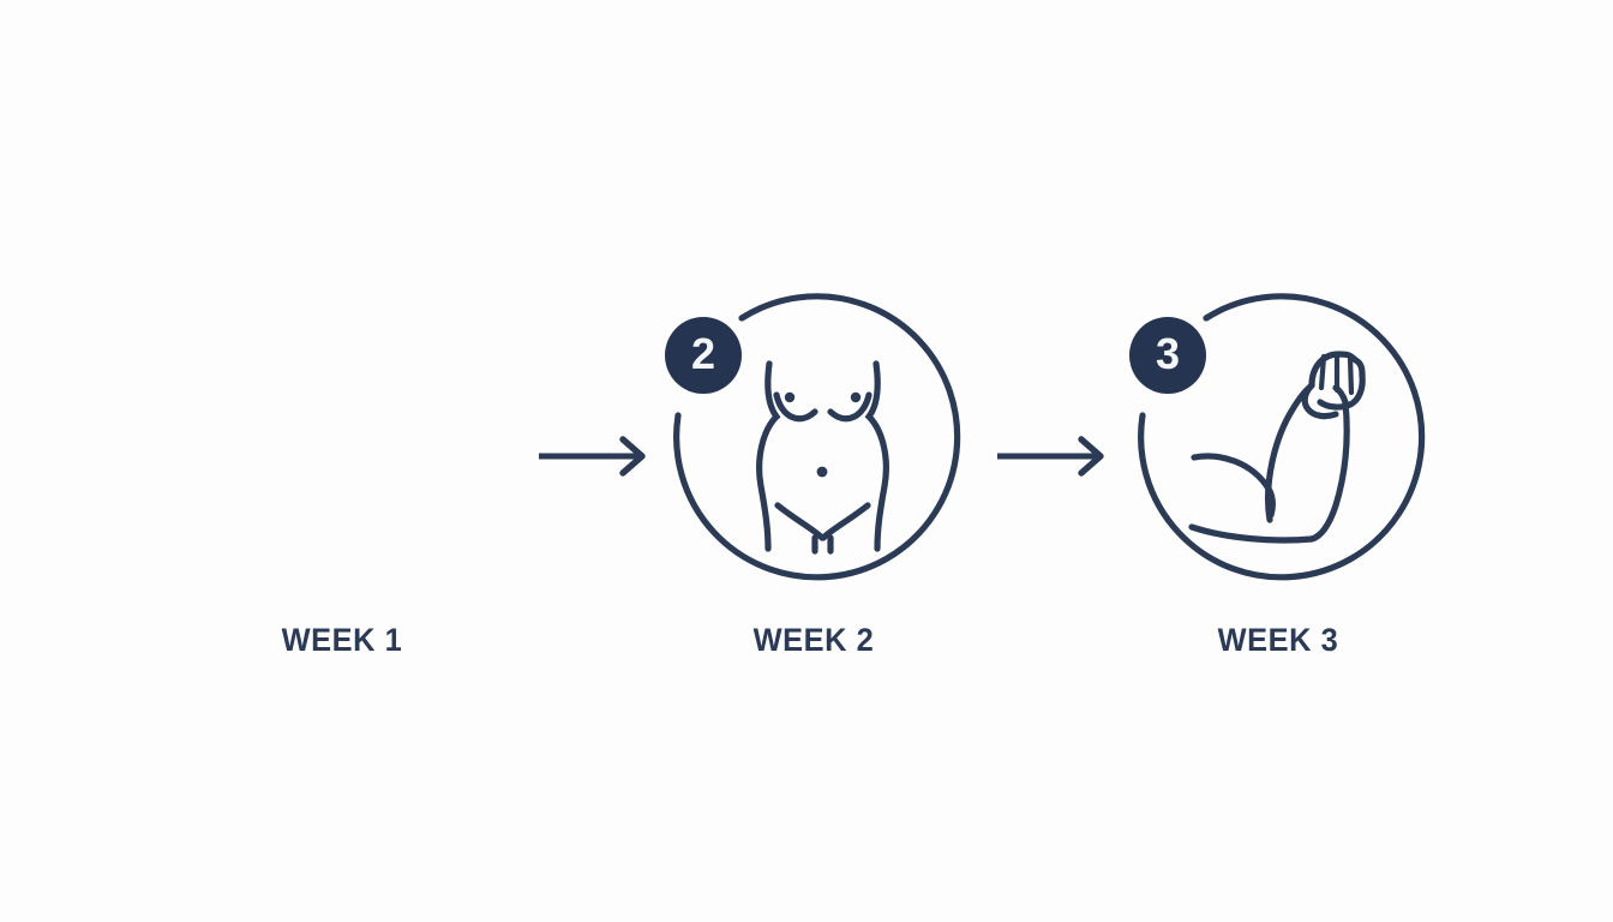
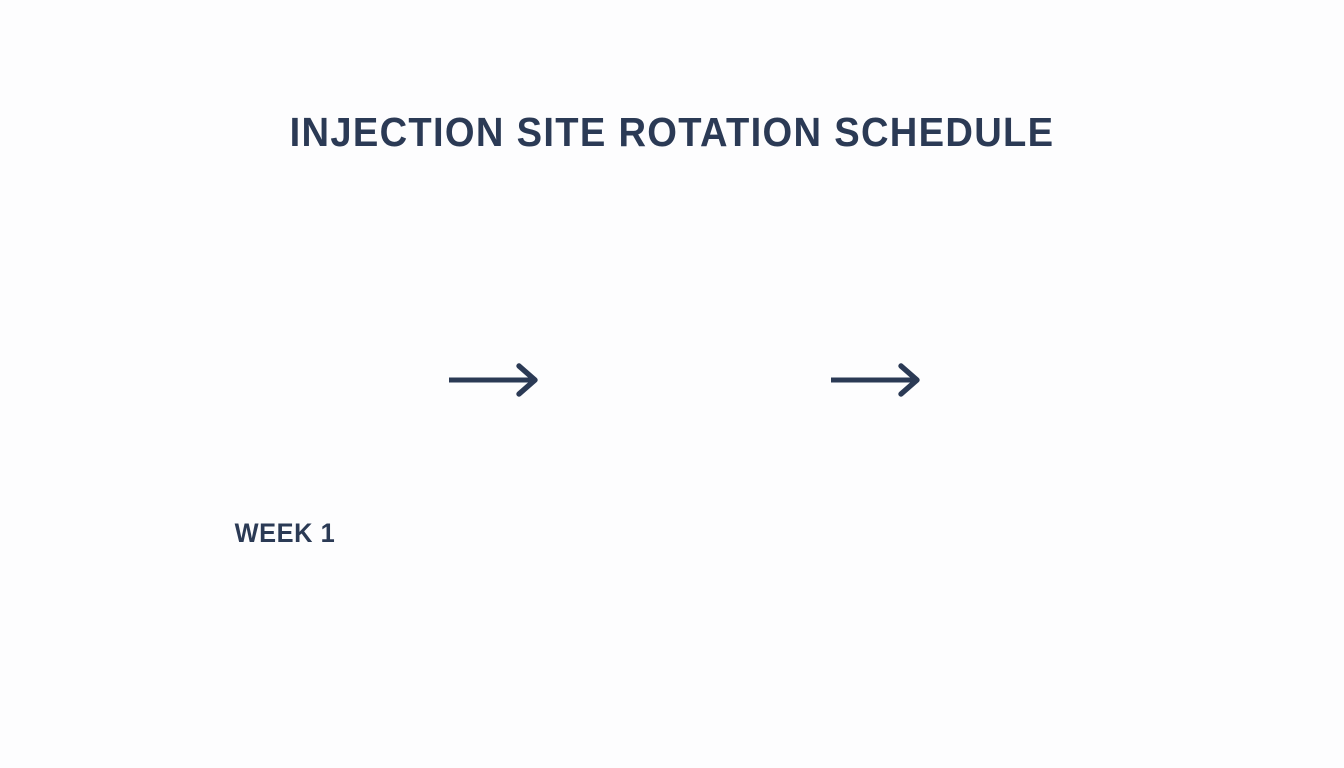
+ INJECTION SITE ROTATION SCHEDULE
  WEEK 1
- 2
- WEEK 2
- 3
- WEEK 3
